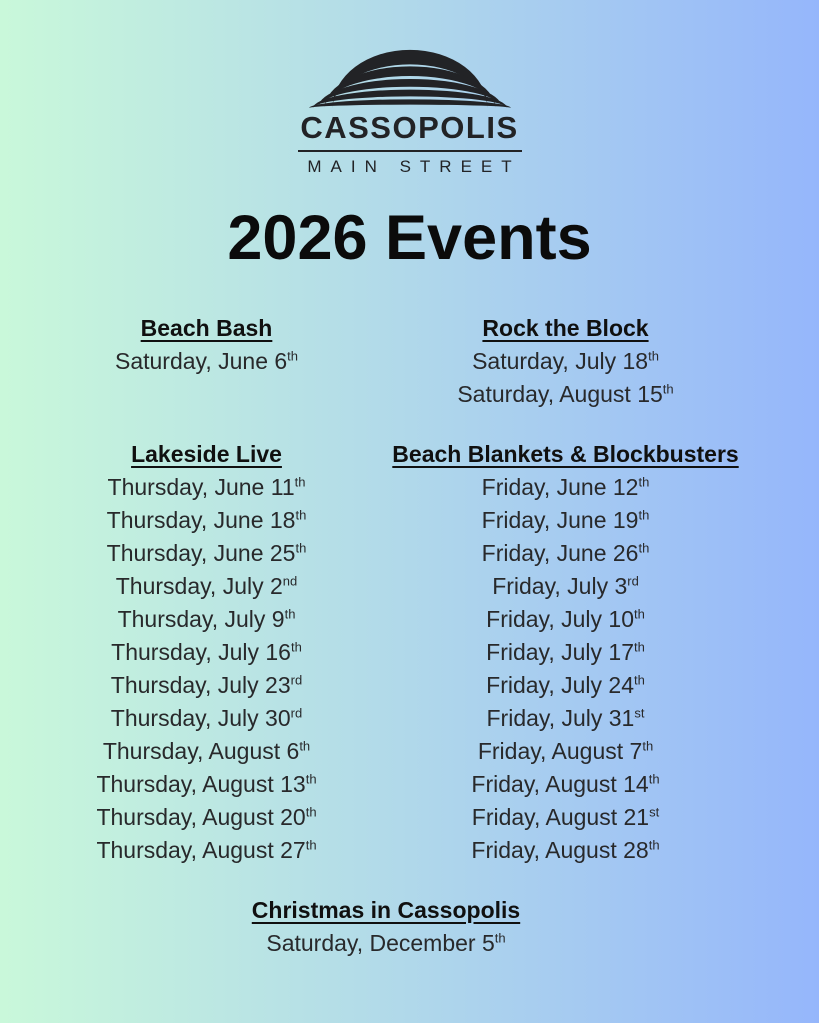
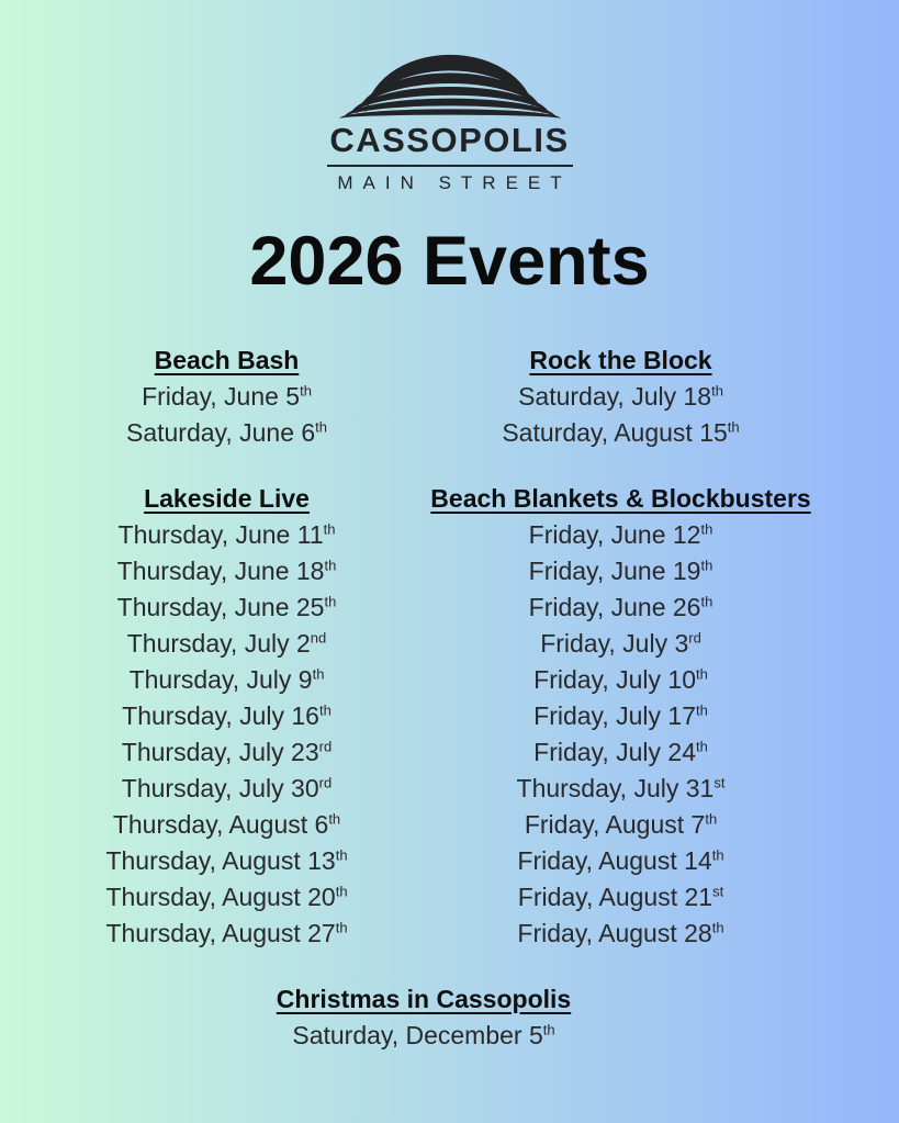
  CASSOPOLIS
  MAIN STREET
  2026 Events
  Beach Bash
+ Friday, June 5th
  Saturday, June 6th
  Rock the Block
  Saturday, July 18th
  Saturday, August 15th
  Lakeside Live
  Thursday, June 11th
  Thursday, June 18th
  Thursday, June 25th
  Thursday, July 2nd
  Thursday, July 9th
  Thursday, July 16th
  Thursday, July 23rd
  Thursday, July 30rd
  Thursday, August 6th
  Thursday, August 13th
  Thursday, August 20th
  Thursday, August 27th
  Beach Blankets & Blockbusters
  Friday, June 12th
  Friday, June 19th
  Friday, June 26th
  Friday, July 3rd
  Friday, July 10th
  Friday, July 17th
  Friday, July 24th
- Friday, July 31st
+ Thursday, July 31st
  Friday, August 7th
  Friday, August 14th
  Friday, August 21st
  Friday, August 28th
  Christmas in Cassopolis
  Saturday, December 5th
